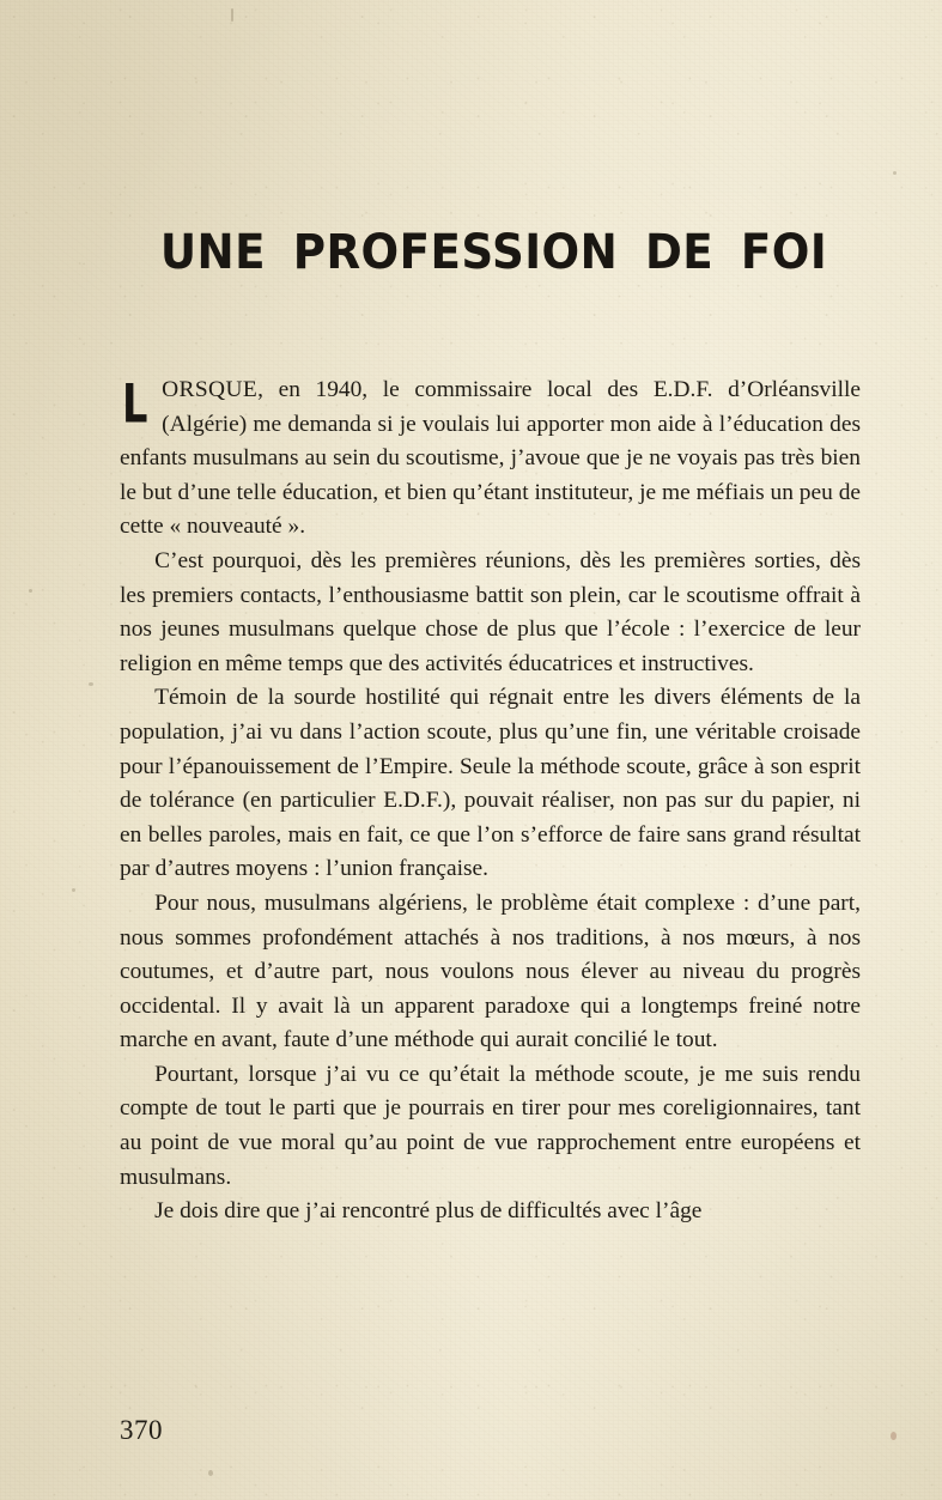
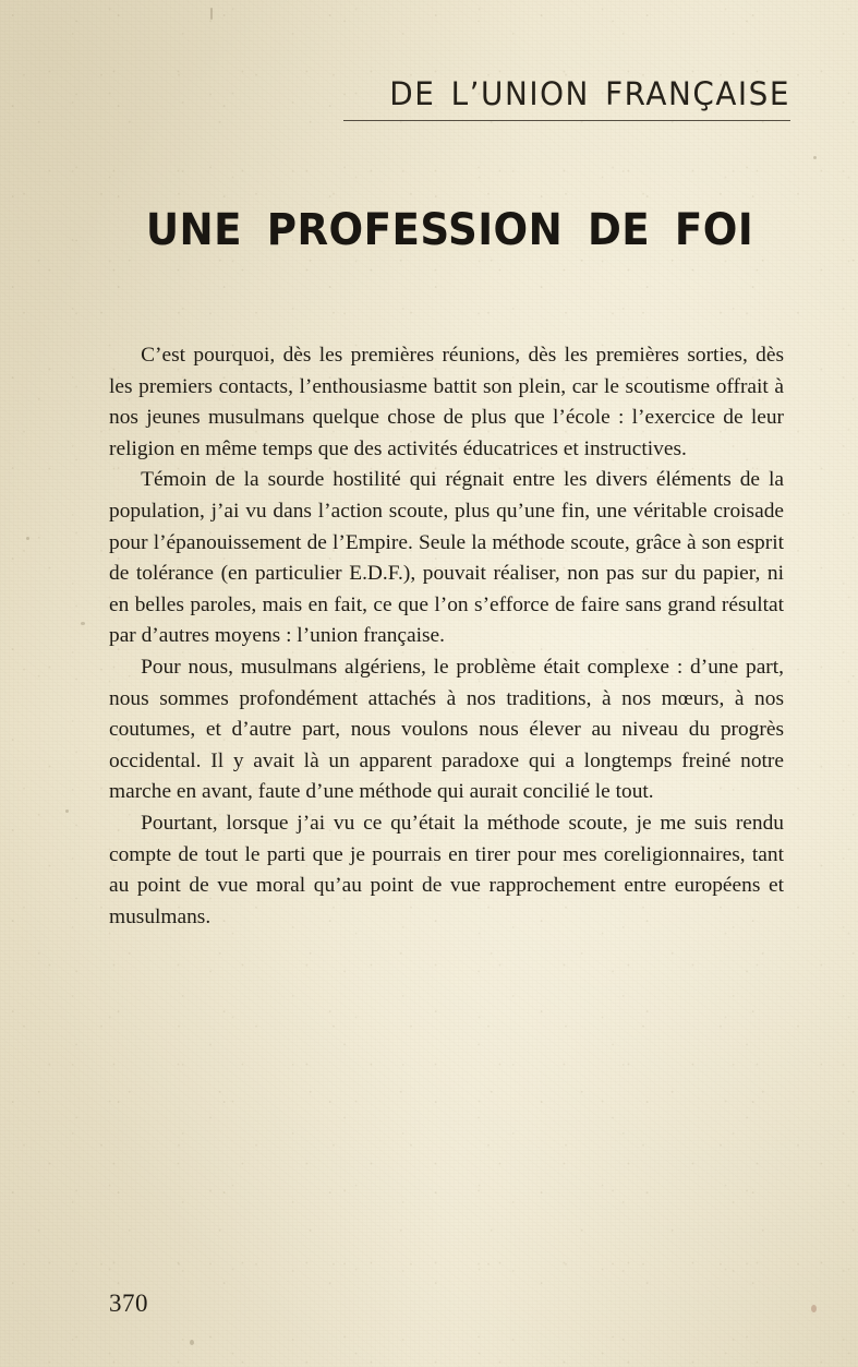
+ DE L’UNION FRANÇAISE
  UNE PROFESSION DE FOI
- L
- ORSQUE, en 1940, le commissaire local des E.D.F. d’Orléans­ville (Algérie) me demanda si je voulais lui apporter mon aide à l’éducation des enfants musulmans au sein du scoutisme, j’avoue que je ne voyais pas très bien le but d’une telle éducation, et bien qu’étant instituteur, je me méfiais un peu de cette « nouveauté ».
  C’est pourquoi, dès les premières réunions, dès les premières sorties, dès les premiers contacts, l’enthousiasme battit son plein, car le scoutisme offrait à nos jeunes musulmans quelque chose de plus que l’école : l’exercice de leur religion en même temps que des activités éducatrices et instructives.
  Témoin de la sourde hostilité qui régnait entre les divers éléments de la population, j’ai vu dans l’action scoute, plus qu’une fin, une véritable croisade pour l’épanouissement de l’Empire. Seule la méthode scoute, grâce à son esprit de tolérance (en particulier E.D.F.), pouvait réaliser, non pas sur du papier, ni en belles paroles, mais en fait, ce que l’on s’efforce de faire sans grand résultat par d’autres moyens : l’union française.
  Pour nous, musulmans algériens, le problème était complexe : d’une part, nous sommes profondément attachés à nos traditions, à nos mœurs, à nos coutumes, et d’autre part, nous voulons nous élever au niveau du progrès occidental. Il y avait là un apparent paradoxe qui a longtemps freiné notre marche en avant, faute d’une méthode qui aurait concilié le tout.
  Pourtant, lorsque j’ai vu ce qu’était la méthode scoute, je me suis rendu compte de tout le parti que je pourrais en tirer pour mes coreligionnaires, tant au point de vue moral qu’au point de vue rapprochement entre européens et musulmans.
- Je dois dire que j’ai rencontré plus de difficultés avec l’âge
  370
